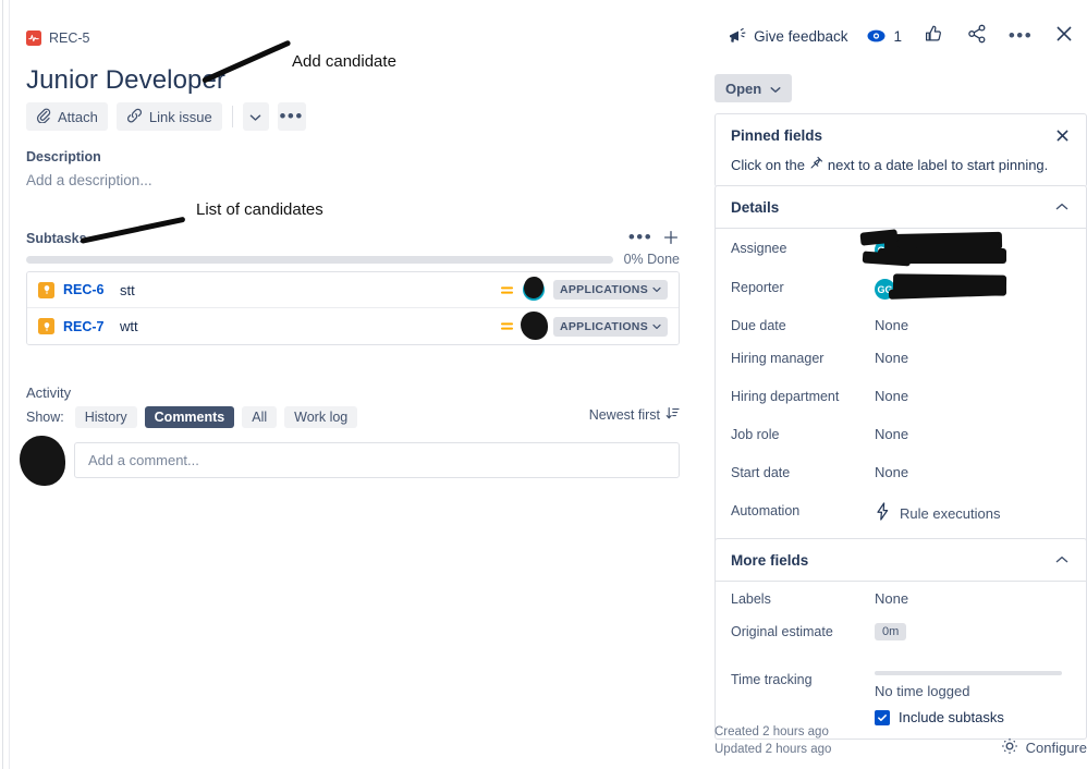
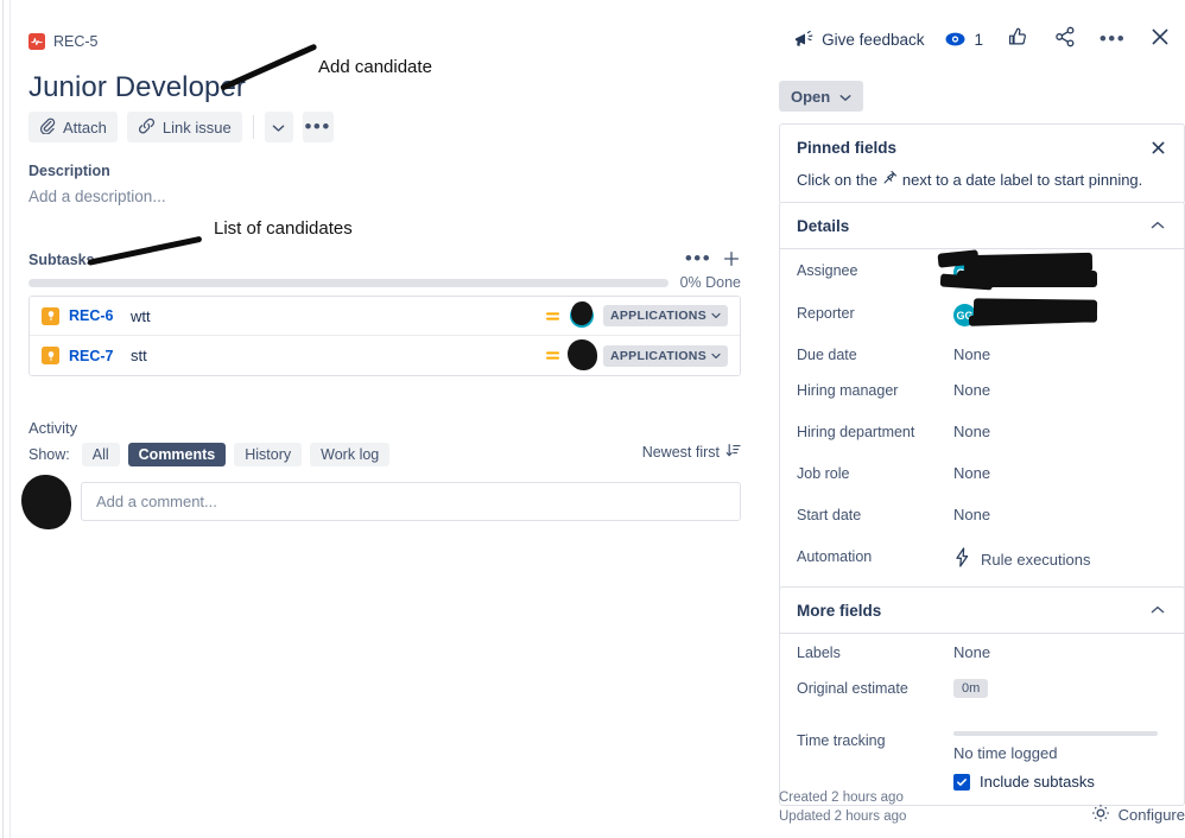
  Give feedback
  1
  •••
  REC-5
  Junior Developr
  Attach
  Link issue
  •••
  Description
  Add a description...
  Subtask
  •••
  0% Done
  REC-6
- stt
+ wtt
  APPLICATIONS
  REC-7
- wtt
+ stt
  APPLICATIONS
  Activity
  Show:
- History
+ All
  Comments
- All
+ History
  Work log
  Newest first
  Add a comment...
  Open
  Pinned fields
  Click on the
  next to a date label to start pinning.
  Details
  Assignee
  Reporter
  GG
  Due date
  None
  Hiring manager
  None
  Hiring department
  None
  Job role
  None
  Start date
  None
  Automation
  Rule executions
  More fields
  Labels
  None
  Original estimate
  0m
  Time tracking
  No time logged
  Include subtasks
  Created 2 hours ago
  Updated 2 hours ago
  Configure
  Add candidate
  List of candidates
